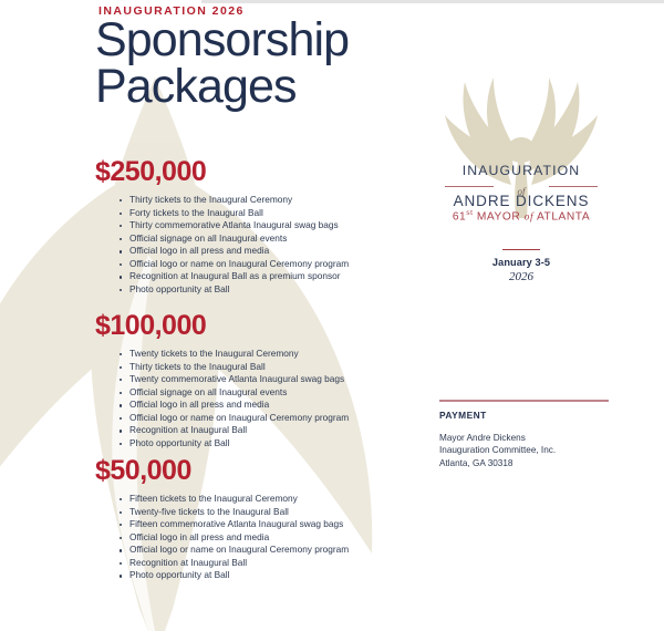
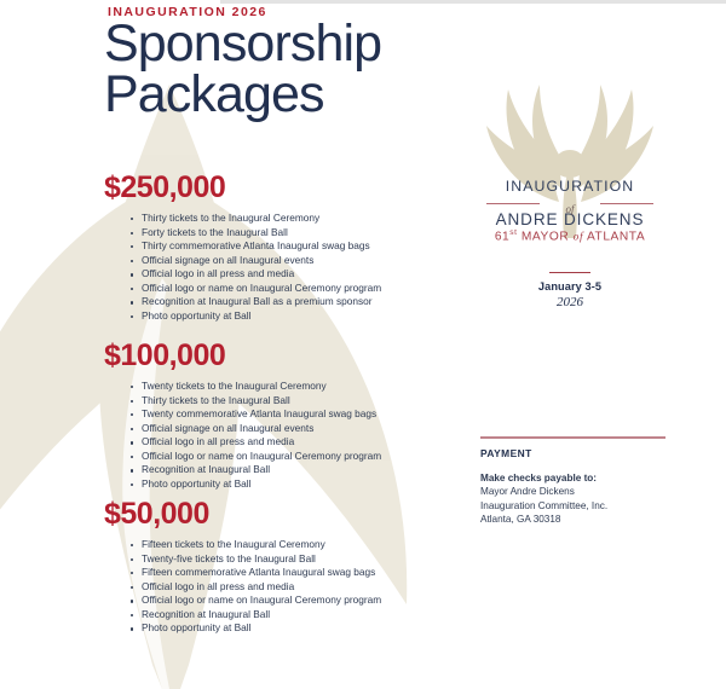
  INAUGURATION 2026
  Sponsorship
  Packages
  $250,000
  Thirty tickets to the Inaugural Ceremony
  Forty tickets to the Inaugural Ball
  Thirty commemorative Atlanta Inaugural swag bags
  Official signage on all Inaugural events
  Official logo in all press and media
  Official logo or name on Inaugural Ceremony program
  Recognition at Inaugural Ball as a premium sponsor
  Photo opportunity at Ball
  $100,000
  Twenty tickets to the Inaugural Ceremony
  Thirty tickets to the Inaugural Ball
  Twenty commemorative Atlanta Inaugural swag bags
  Official signage on all Inaugural events
  Official logo in all press and media
  Official logo or name on Inaugural Ceremony program
  Recognition at Inaugural Ball
  Photo opportunity at Ball
  $50,000
  Fifteen tickets to the Inaugural Ceremony
  Twenty-five tickets to the Inaugural Ball
  Fifteen commemorative Atlanta Inaugural swag bags
  Official logo in all press and media
  Official logo or name on Inaugural Ceremony program
  Recognition at Inaugural Ball
  Photo opportunity at Ball
  INAUGURATION
  of
  ANDRE DICKENS
  61 MAYOR of ATLANTA
  January 3-5
  2026
  PAYMENT
+ Make checks payable to:
  Mayor Andre Dickens
  Inauguration Committee, Inc.
  Atlanta, GA 30318
